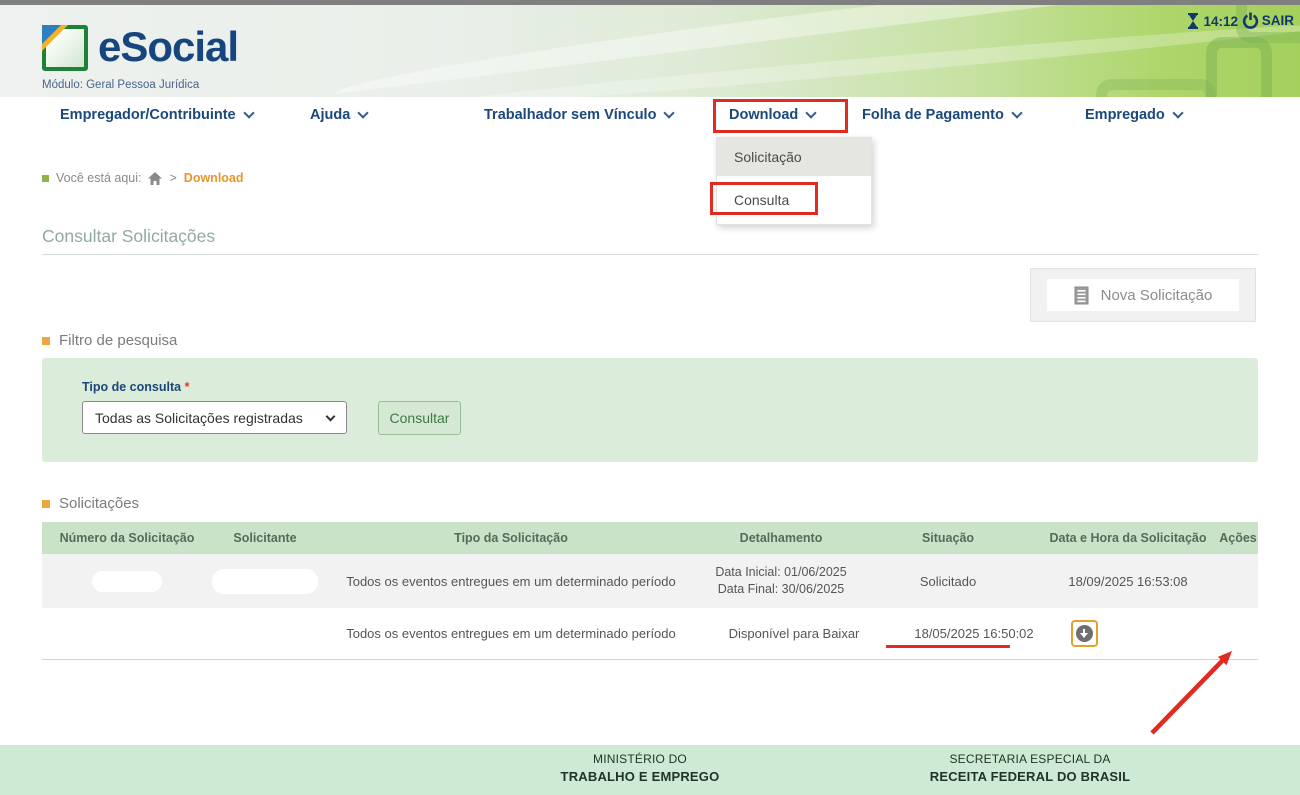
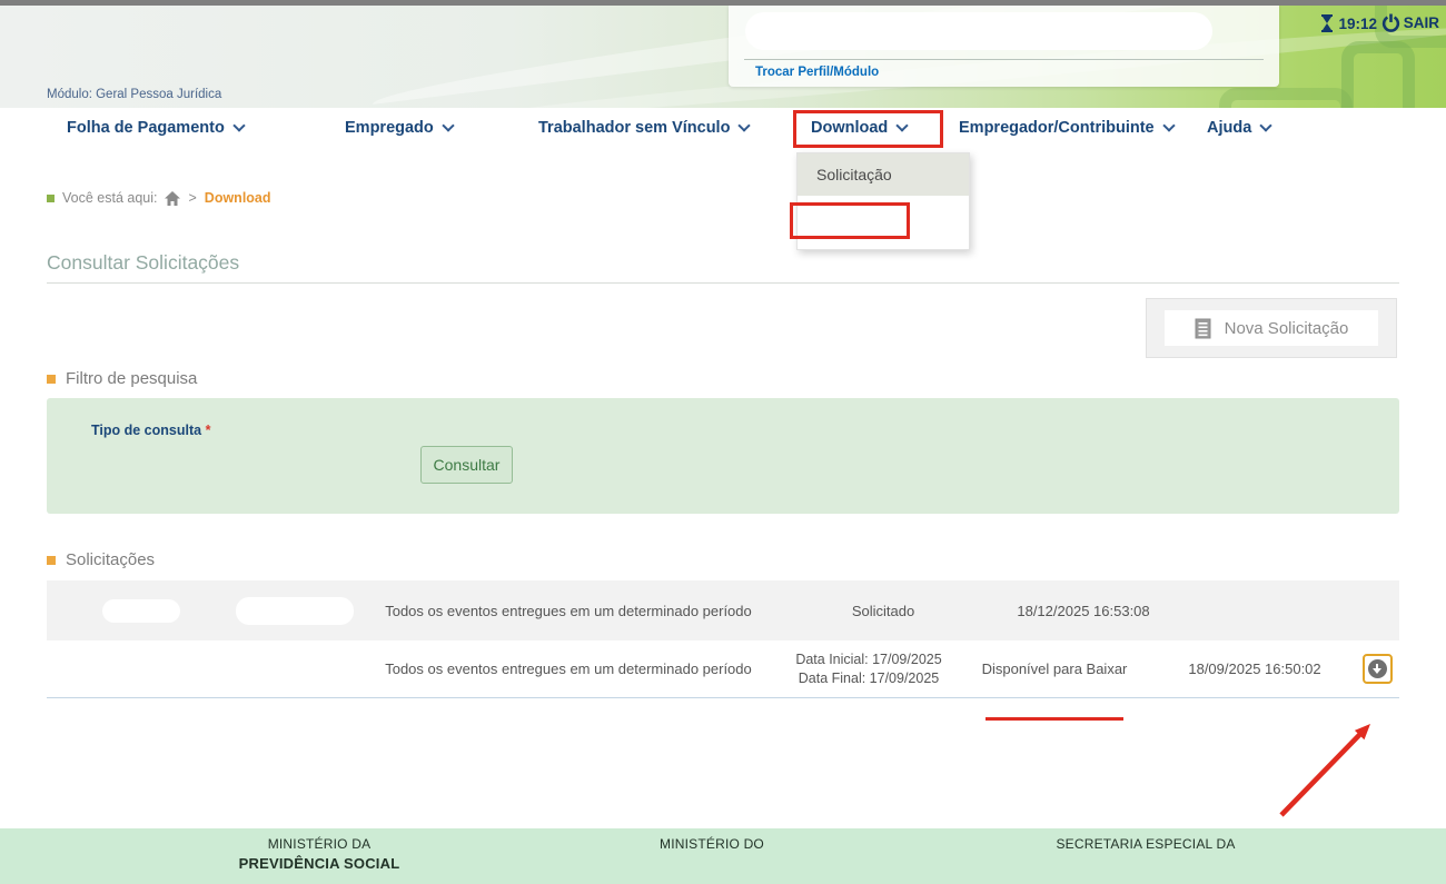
- eSocial
  Módulo: Geral Pessoa Jurídica
+ Trocar Perfil/Módulo
- 14:12
+ 19:12
  SAIR
- Empregador/Contribuinte
+ Folha de Pagamento
- Ajuda
+ Empregado
  Trabalhador sem Vínculo
  Download
- Folha de Pagamento
+ Empregador/Contribuinte
- Empregado
+ Ajuda
  Solicitação
- Consulta
  Você está aqui:
  >
  Download
  Consultar Solicitações
  Nova Solicitação
  Filtro de pesquisa
  Tipo de consulta *
- Todas as Solicitações registradas
  Consultar
  Solicitações
- Número da Solicitação
- Solicitante
- Tipo da Solicitação
- Detalhamento
- Situação
- Data e Hora da Solicitação
- Ações
  Todos os eventos entregues em um determinado período
- Data Inicial: 01/06/2025
- Data Final: 30/06/2025
  Solicitado
- 18/09/2025 16:53:08
+ 18/12/2025 16:53:08
  Todos os eventos entregues em um determinado período
+ Data Inicial: 17/09/2025
+ Data Final: 17/09/2025
  Disponível para Baixar
- 18/05/2025 16:50:02
+ 18/09/2025 16:50:02
+ MINISTÉRIO DA
+ PREVIDÊNCIA SOCIAL
  MINISTÉRIO DO
- TRABALHO E EMPREGO
  SECRETARIA ESPECIAL DA
- RECEITA FEDERAL DO BRASIL
